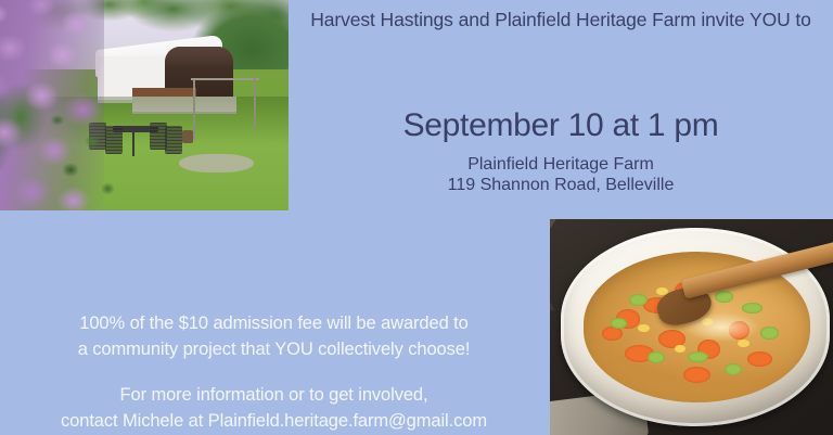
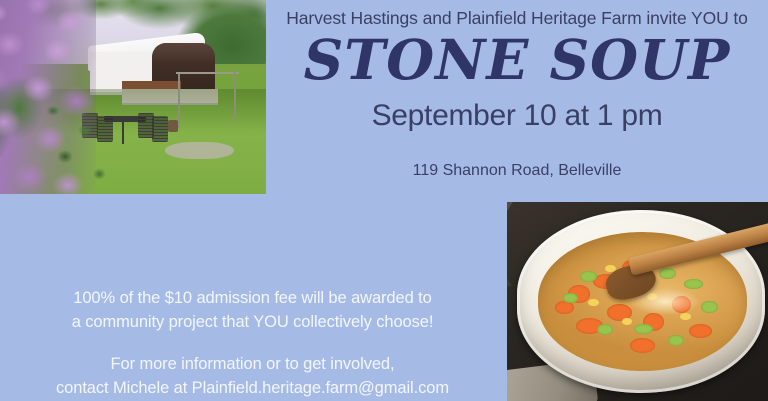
  Harvest Hastings and Plainfield Heritage Farm invite YOU to
+ STONE SOUP
  September 10 at 1 pm
- Plainfield Heritage Farm
  119 Shannon Road, Belleville
  100% of the $10 admission fee will be awarded to
  a community project that YOU collectively choose!
  For more information or to get involved,
  contact Michele at Plainfield.heritage.farm@gmail.com
